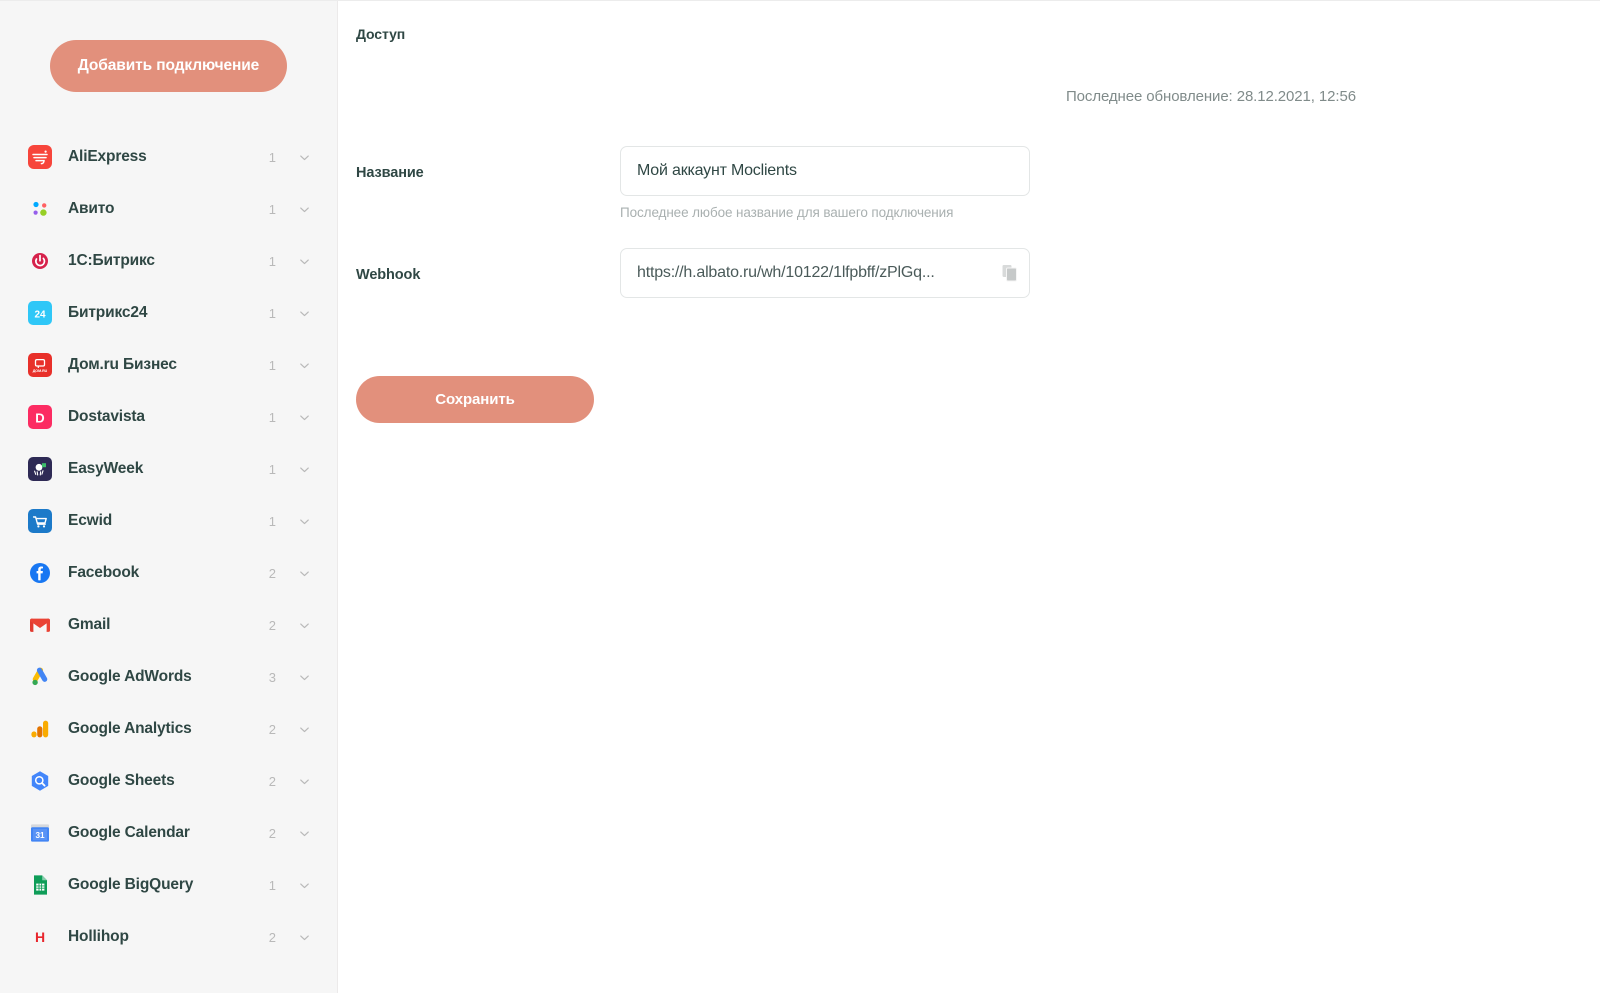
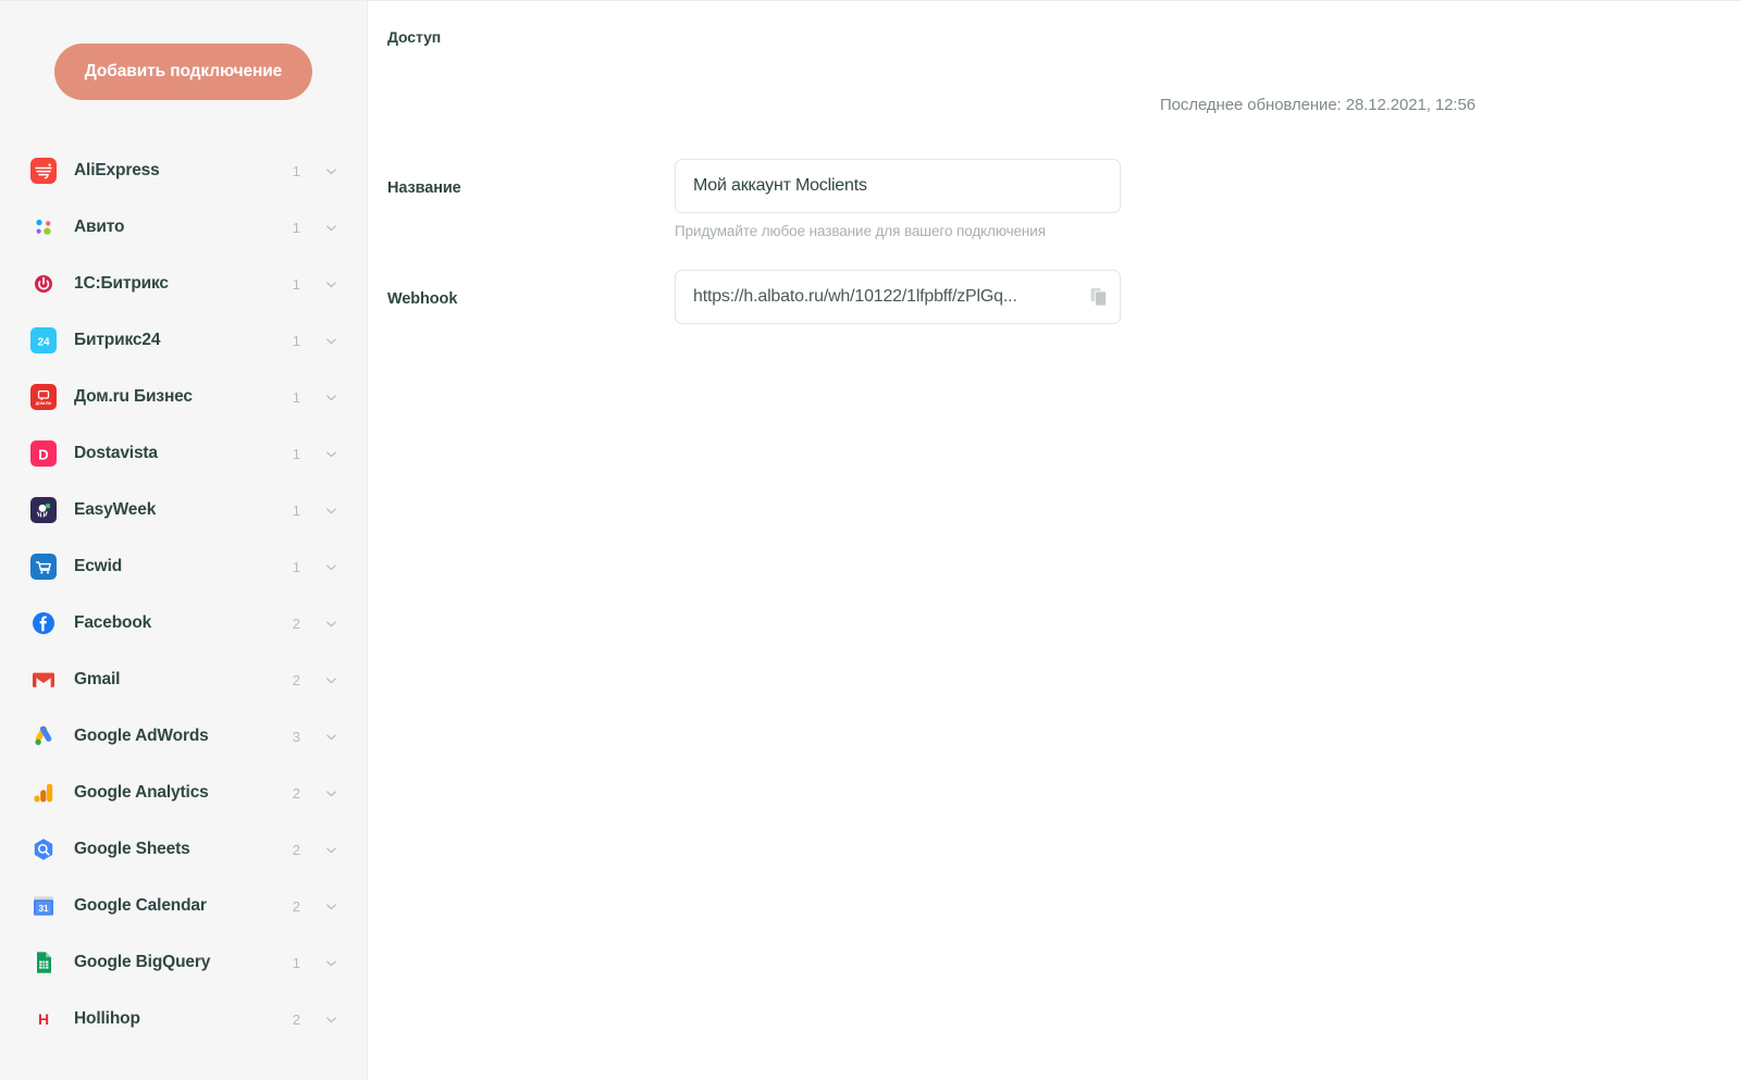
  Добавить подключение
  AliExpress
  1
  Авито
  1
  1С:Битрикс
  1
  24
  Битрикс24
  1
  Дом.ru Бизнес
  1
  D
  Dostavista
  1
  EasyWeek
  1
  Ecwid
  1
  Facebook
  2
  Gmail
  2
  Google AdWords
  3
  Google Analytics
  2
  Google Sheets
  2
  31
  Google Calendar
  2
  Google BigQuery
  1
  H
  Hollihop
  2
  Доступ
  Последнее обновление: 28.12.2021, 12:56
  Название
  Мой аккаунт Moclients
- Последнее любое название для вашего подключения
+ Придумайте любое название для вашего подключения
  Webhook
  https://h.albato.ru/wh/10122/1lfpbff/zPlGq...
- Сохранить
